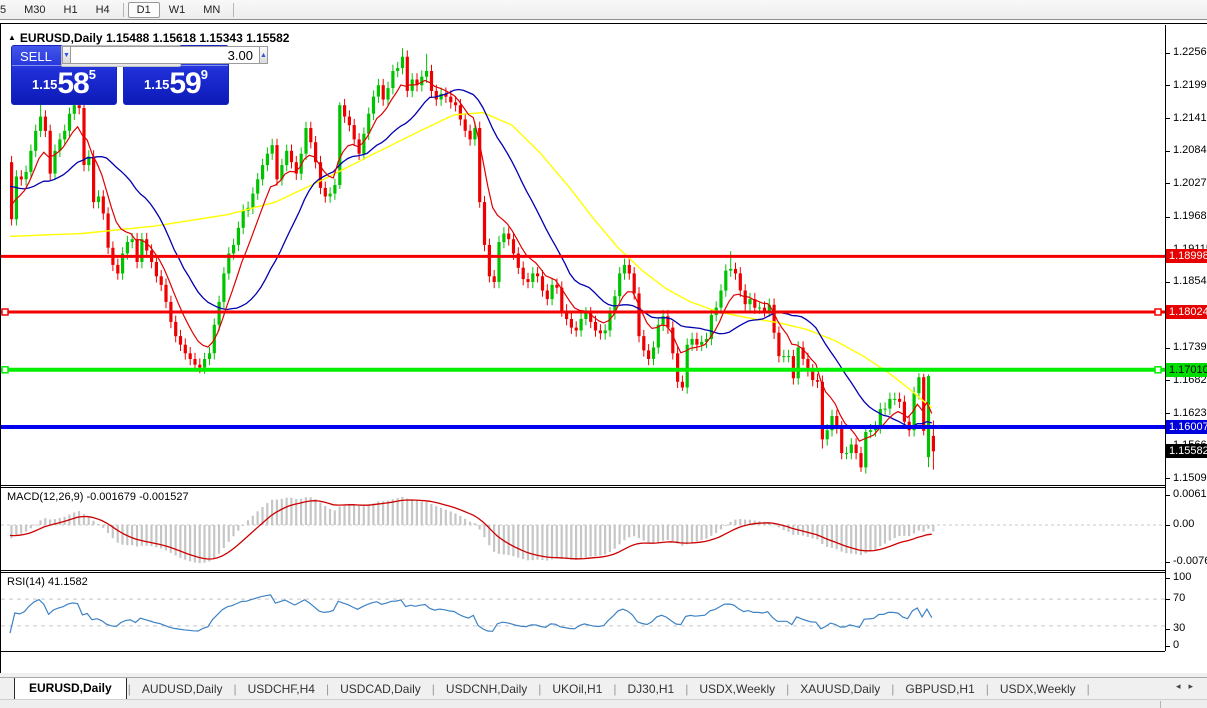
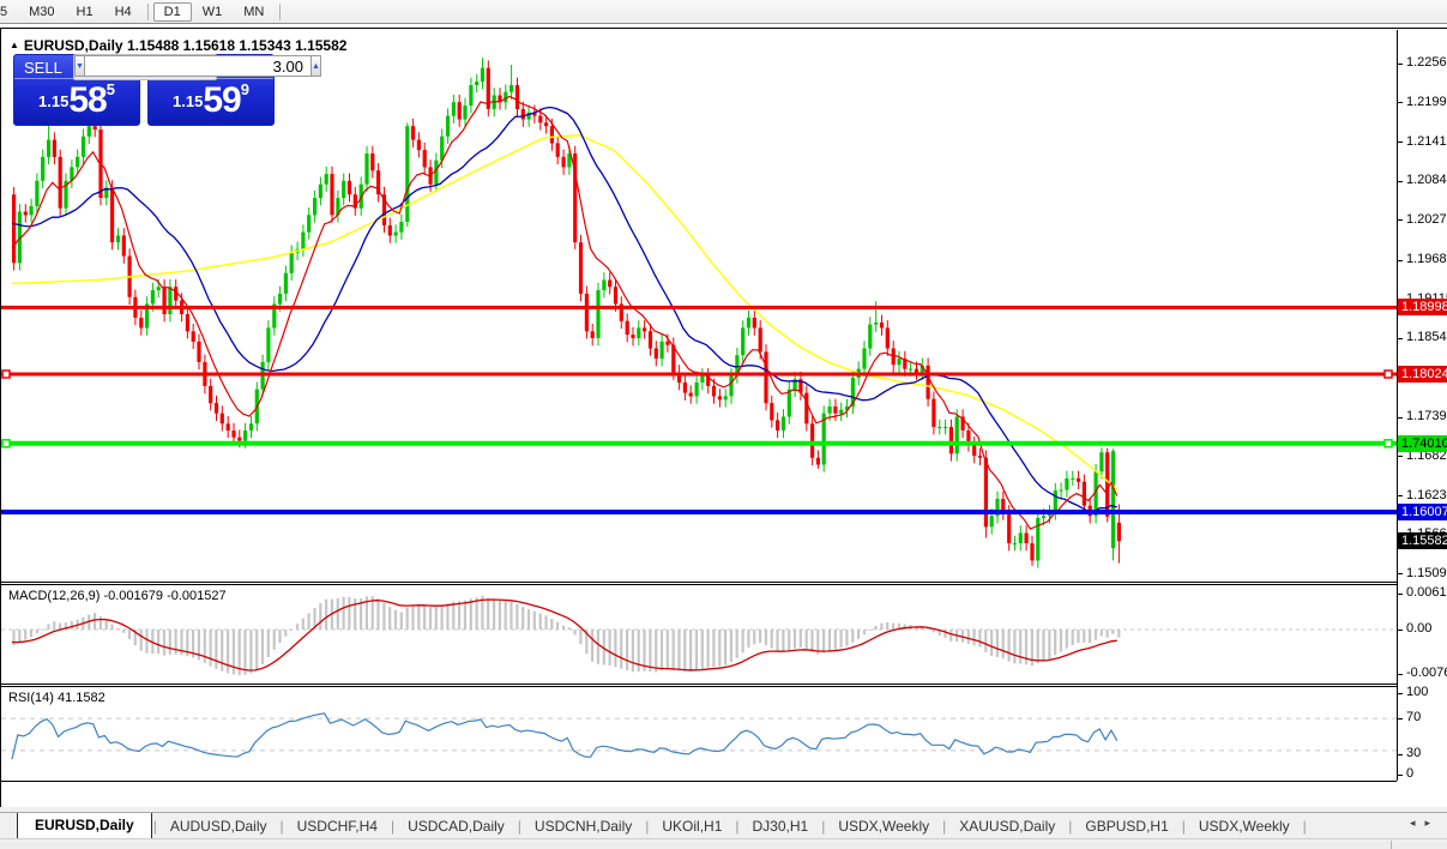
  5
  M30
  H1
  H4
  D1
  W1
  MN
  ▲ EURUSD,Daily 1.15488 1.15618 1.15343 1.15582
  SELL
  1.15585
  1.15599
  3.00
  MACD(12,26,9) -0.001679 -0.001527
  RSI(14) 41.1582
  1.2256
  1.2199
  1.2141
  1.2084
  1.2027
  1.1968
  1.1854
  1.1739
  1.1682
  1.1623
  1.1509
  0.0061
  0.00
  100
  70
  30
  0
  1.18998
  1.18024
- 1.17010
+ 1.74010
  1.16007
  1.15582
  EURUSD,Daily
  |
  AUDUSD,Daily
  |
  USDCHF,H4
  |
  USDCAD,Daily
  |
  USDCNH,Daily
  |
  UKOil,H1
  |
  DJ30,H1
  |
  USDX,Weekly
  |
  XAUUSD,Daily
  |
  GBPUSD,H1
  |
  USDX,Weekly
  |
  ◂▸
